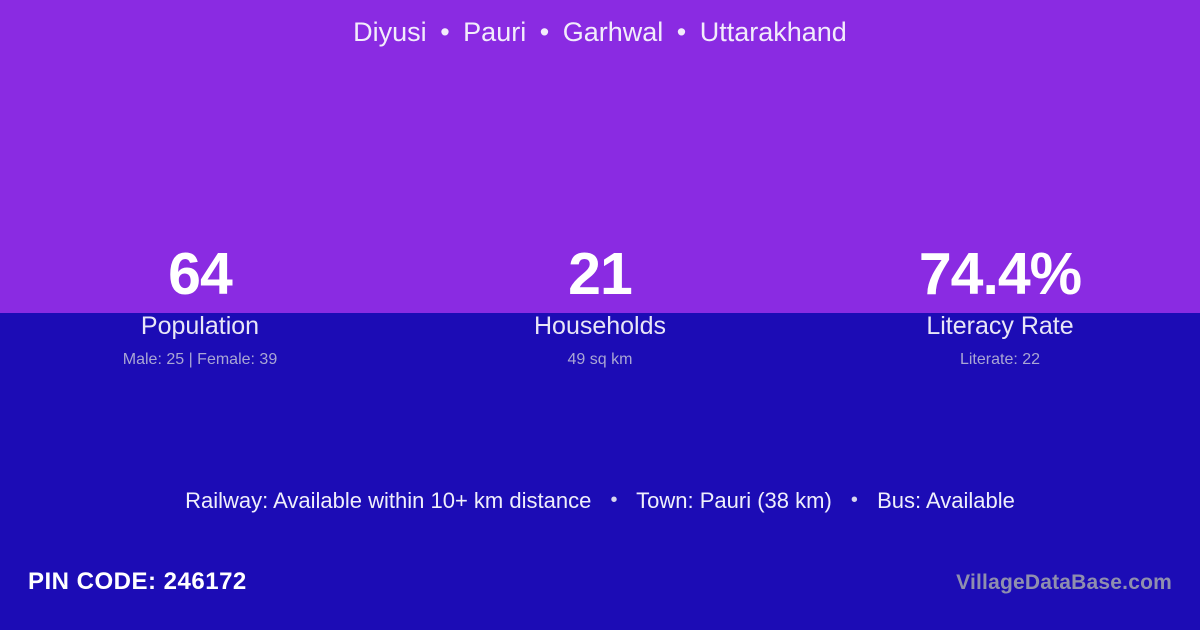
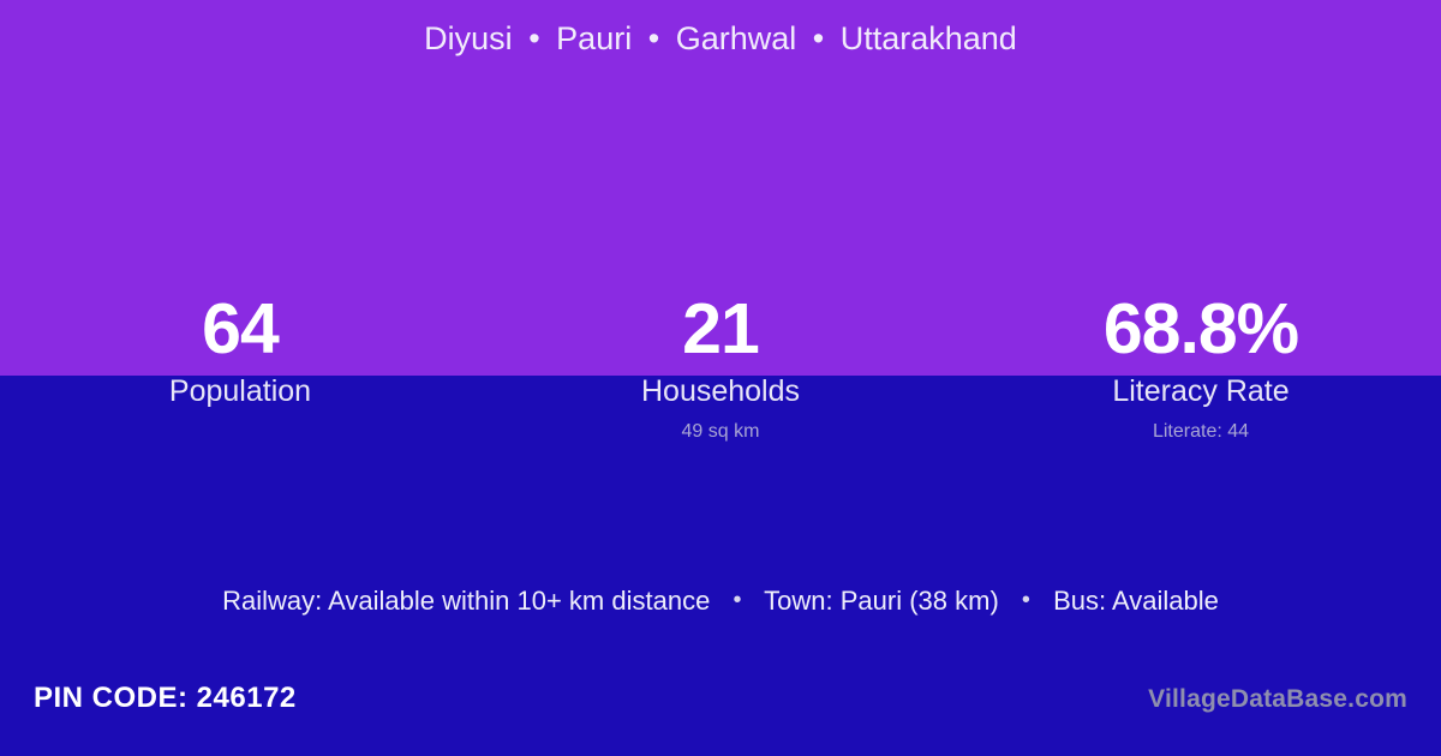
  Diyusi • Pauri • Garhwal • Uttarakhand
  64
  Population
- Male: 25 | Female: 39
  21
  Households
  49 sq km
- 74.4%
+ 68.8%
  Literacy Rate
- Literate: 22
+ Literate: 44
  Railway: Available within 10+ km distance • Town: Pauri (38 km) • Bus: Available
  PIN CODE: 246172
  VillageDataBase.com
